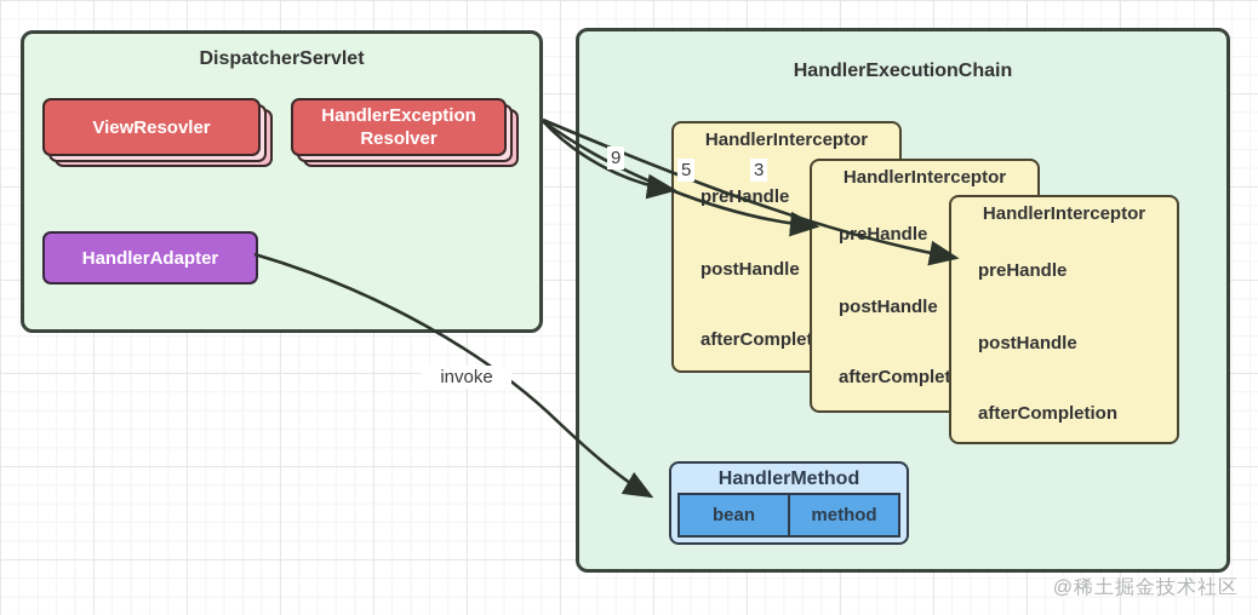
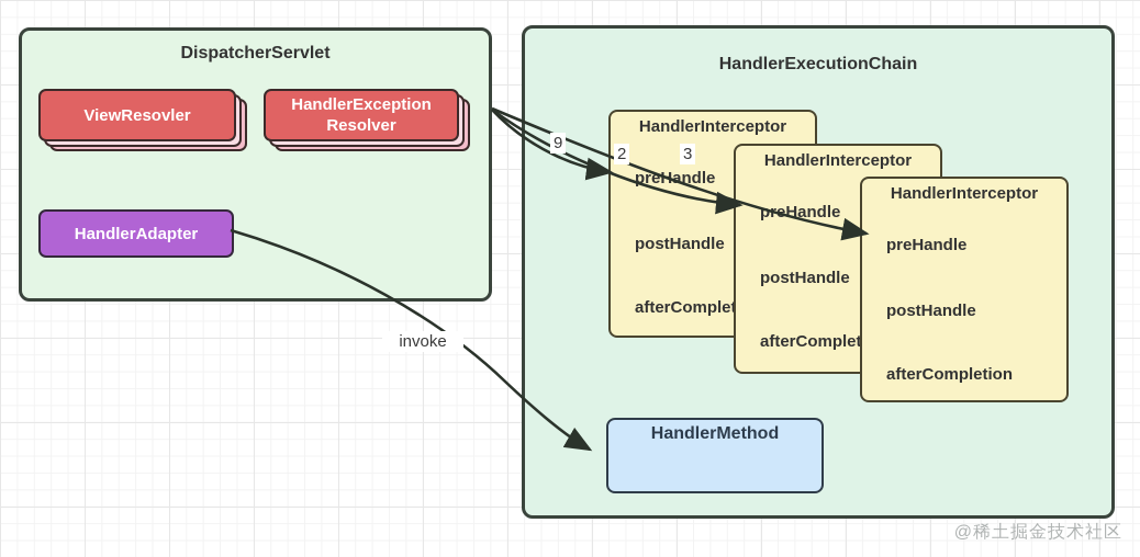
  DispatcherServlet
  ViewResovler
  HandlerException
  Resolver
  HandlerAdapter
  HandlerExecutionChain
  HandlerInterceptor
  preandle
  postHandle
  afterComple
  HandlerInterceptor
  peHandle
  postHandle
  afterComple
  HandlerInterceptor
  preHandle
  postHandle
  afterCompletion
  HandlerMethod
- bean
- method
  9
- 5
+ 2
  3
  invoke
  @稀土掘金技术社区
